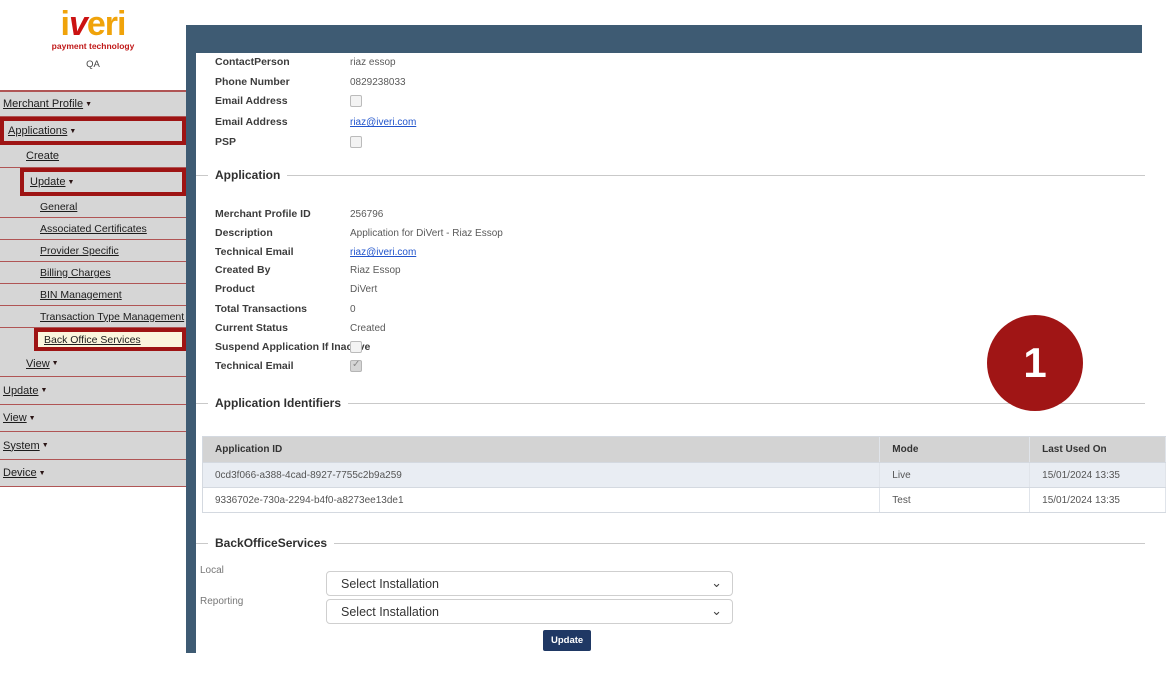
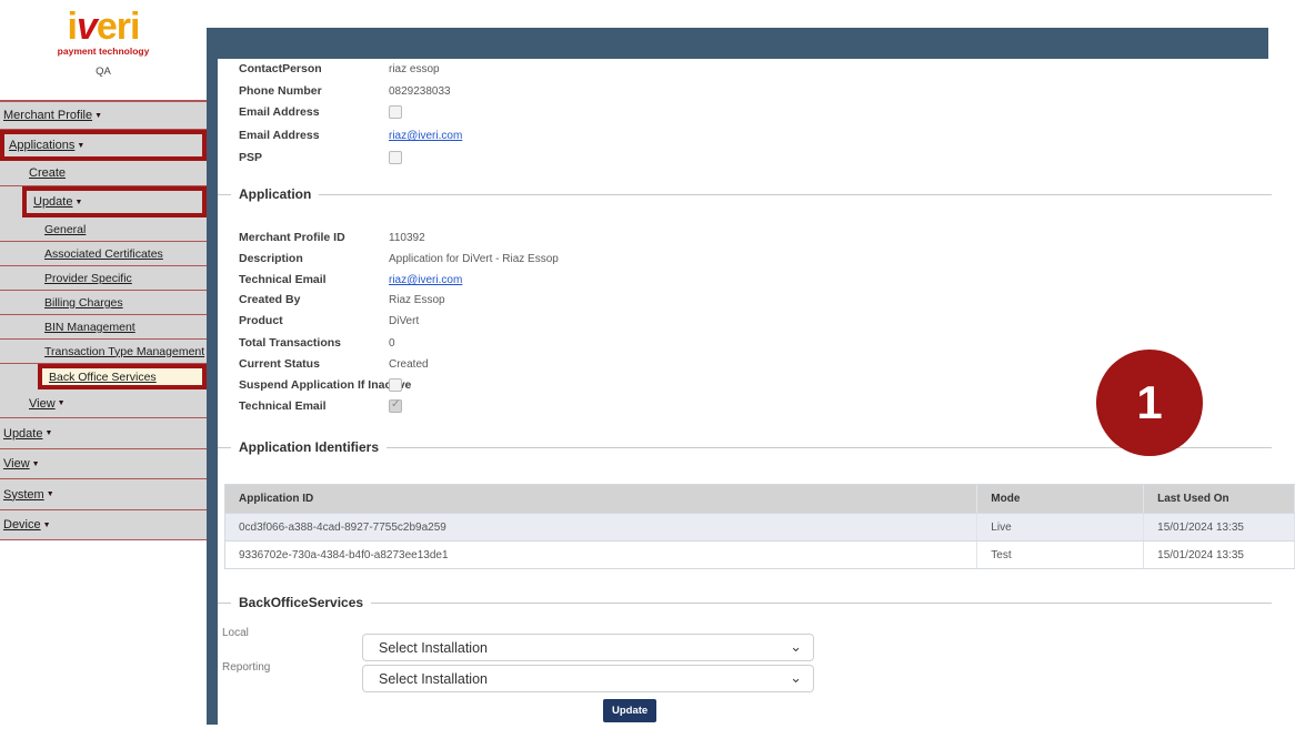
  iveri
  payment technology
  QA
  Merchant Profile
  Applications
  Create
  Update
  General
  Associated Certificates
  Provider Specific
  Billing Charges
  BIN Management
  Transaction Type Management
  Back Office Services
  View
  Update
  View
  System
  Device
  ContactPerson
  riaz essop
  Phone Number
  0829238033
  Email Address
  Email Address
  riaz@iveri.com
  PSP
  Application
  Merchant Profile ID
- 256796
+ 110392
  Description
  Application for DiVert - Riaz Essop
  Technical Email
  riaz@iveri.com
  Created By
  Riaz Essop
  Product
  DiVert
  Total Transactions
  0
  Current Status
  Created
  Suspend Application If Inae
  Technical Email
  ✓
  Application Identifiers
  Application ID
  Mode
  Last Used On
  0cd3f066-a388-4cad-8927-7755c2b9a259
  Live
  15/01/2024 13:35
- 9336702e-730a-2294-b4f0-a8273ee13de1
+ 9336702e-730a-4384-b4f0-a8273ee13de1
  Test
  15/01/2024 13:35
  BackOfficeServices
  Local
  Select Installation
  ⌄
  Reporting
  Select Installation
  ⌄
  Update
  1
